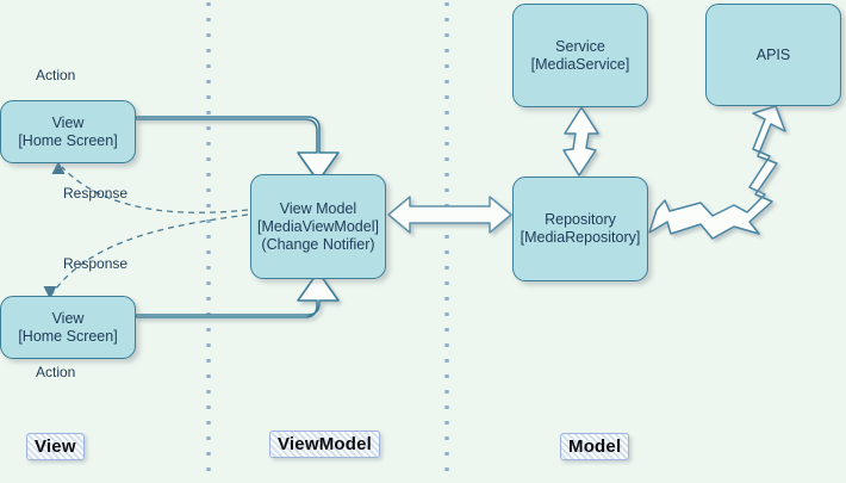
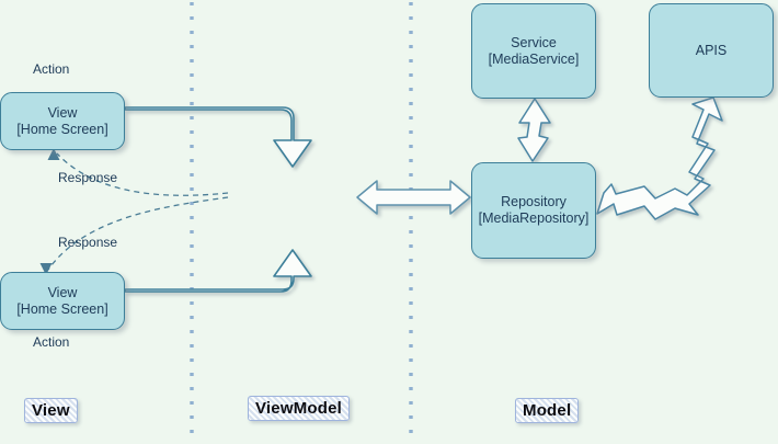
  View
  [Home Screen]
  View
  [Home Screen]
- View Model
- [MediaViewModel]
- (Change Notifier)
  Service
  [MediaService]
  Repository
  [MediaRepository]
  APIS
  Action
  Response
  Response
  Action
  View
  ViewModel
  Model
